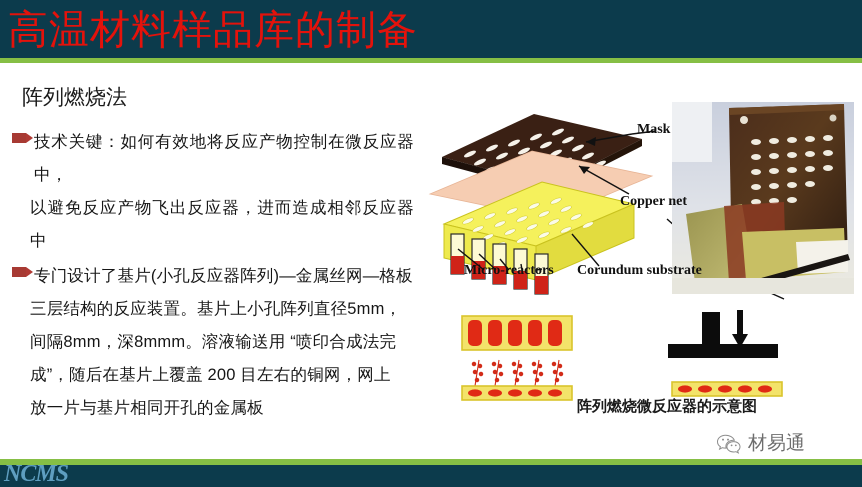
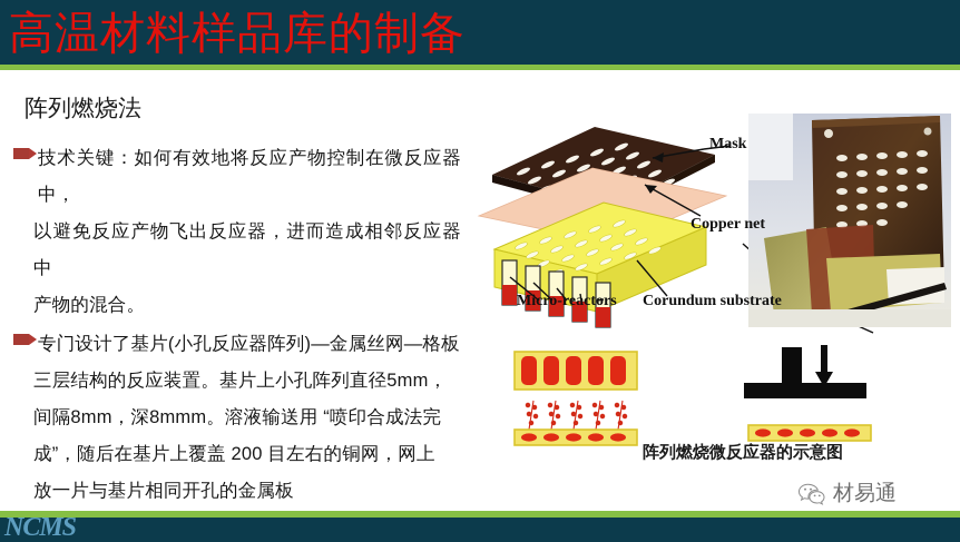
  高温材料样品库的制备
  阵列燃烧法
  技术关键：如何有效地将反应产物控制在微反应器中，
  以避免反应产物飞出反应器，进而造成相邻反应器中
+ 产物的混合。
  专门设计了基片(小孔反应器阵列)—金属丝网—格板
  三层结构的反应装置。基片上小孔阵列直径5mm，
  间隔8mm，深8mmm。溶液输送用 “喷印合成法完
  成”，随后在基片上覆盖 200 目左右的铜网，网上
  放一片与基片相同开孔的金属板
  Mask
  Copper net
  Micro-reactors
  Corundum substrate
  阵列燃烧微反应器的示意图
  材易通
  NCMS
